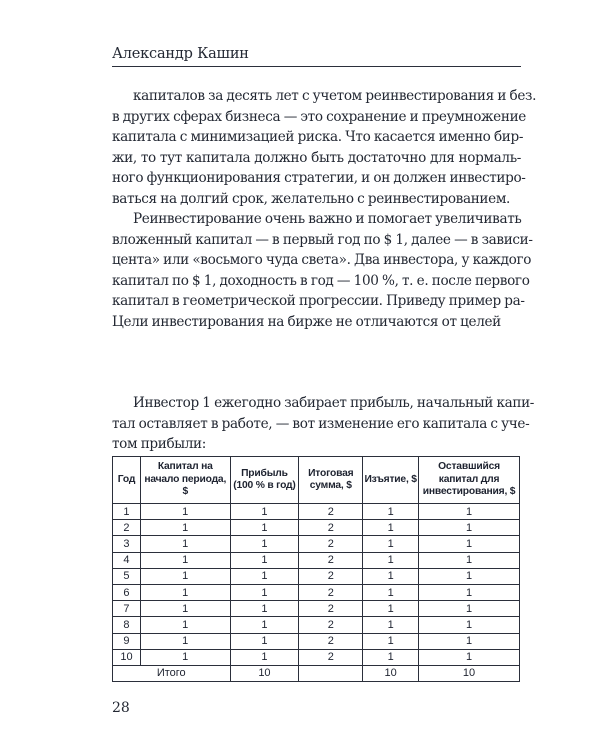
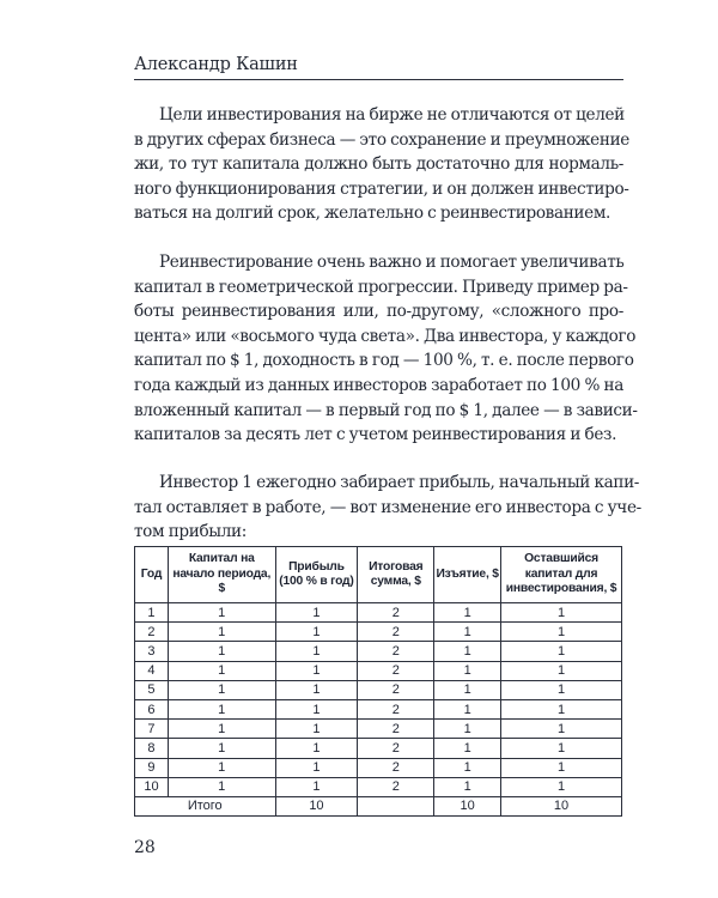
  Александр Кашин
- капиталов за десять лет с учетом реинвестирования и без.
+ Цели инвестирования на бирже не отличаются от целей
  в других сферах бизнеса — это сохранение и преумножение
- капитала с минимизацией риска. Что касается именно бир-
  жи, то тут капитала должно быть достаточно для нормаль-
  ного функционирования стратегии, и он должен инвестиро-
  ваться на долгий срок, желательно с реинвестированием.
  Реинвестирование очень важно и помогает увеличивать
- вложенный капитал — в первый год по $ 1, далее — в зависи-
+ капитал в геометрической прогрессии. Приведу пример ра-
+ боты реинвестирования или, по-другому, «сложного про-
  цента» или «восьмого чуда света». Два инвестора, у каждого
  капитал по $ 1, доходность в год — 100 %, т. е. после первого
+ года каждый из данных инвесторов заработает по 100 % на
- капитал в геометрической прогрессии. Приведу пример ра-
+ вложенный капитал — в первый год по $ 1, далее — в зависи-
- Цели инвестирования на бирже не отличаются от целей
+ капиталов за десять лет с учетом реинвестирования и без.
  Инвестор 1 ежегодно забирает прибыль, начальный капи-
- тал оставляет в работе, — вот изменение его капитала с уче-
+ тал оставляет в работе, — вот изменение его инвестора с уче-
  том прибыли:
  Год	Капитал на начало периода, $	Прибыль (100 % в год)	Итоговая сумма, $	Изъятие, $	Оставшийся капитал для инвестирования, $
  1	1	1	2	1	1
  2	1	1	2	1	1
  3	1	1	2	1	1
  4	1	1	2	1	1
  5	1	1	2	1	1
  6	1	1	2	1	1
  7	1	1	2	1	1
  8	1	1	2	1	1
  9	1	1	2	1	1
  10	1	1	2	1	1
  Итого	10		10	10
  28
